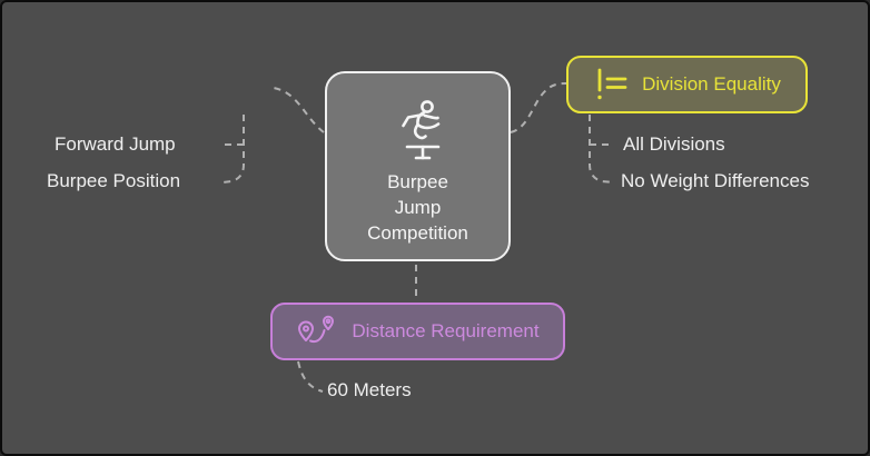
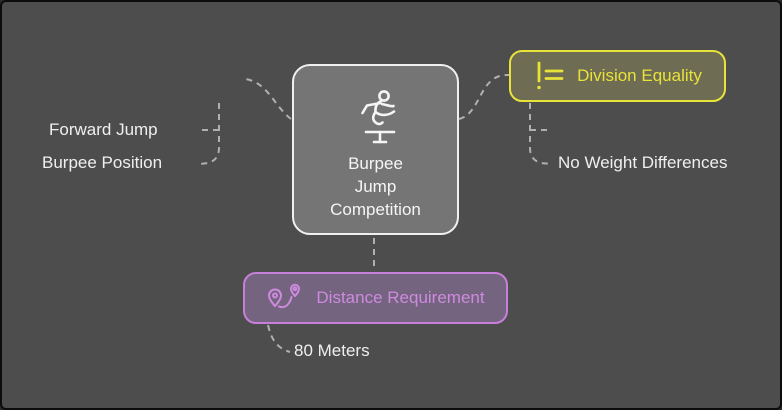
  Burpee
  Jump
  Competition
  Forward Jump
  Burpee Position
  Division Equality
- All Divisions
  No Weight Differences
  Distance Requirement
- 60 Meters
+ 80 Meters
